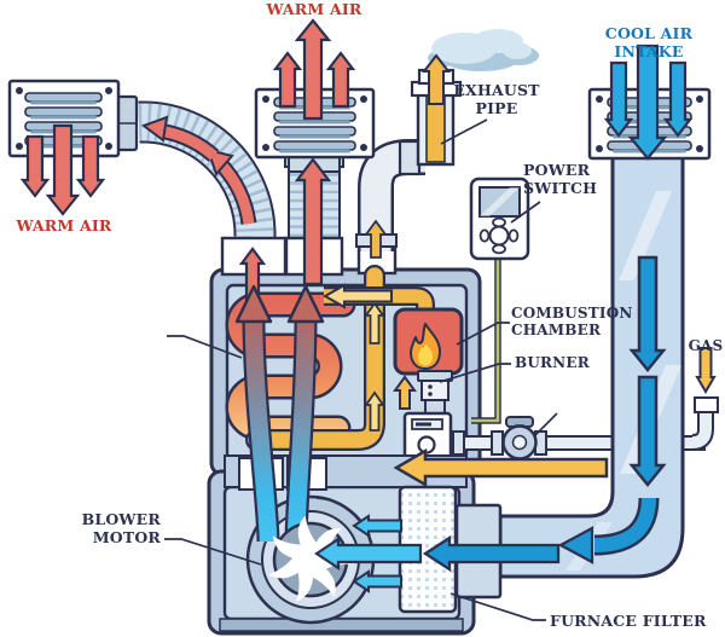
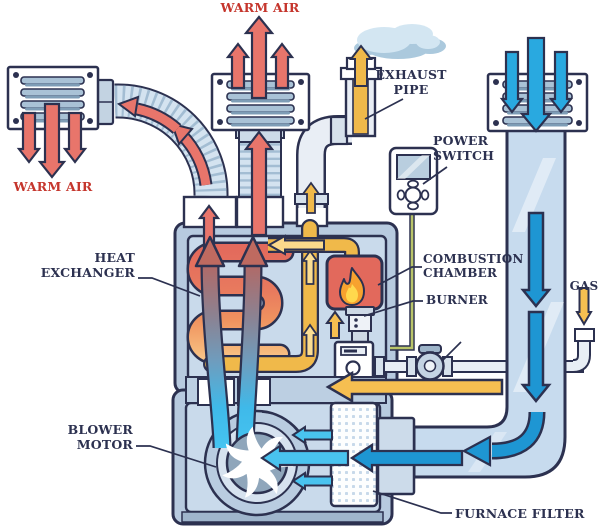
  WARM AIR
  WARM AIR
- COOL AIR INTAKE
  EXHAUST
  PIPE
  POWER
  SWITCH
  COMBUSTION
  CHAMBER
  BURNER
  GAS
+ HEAT
+ EXCHANGER
  BLOWER
  MOTOR
  FURNACE FILTER
